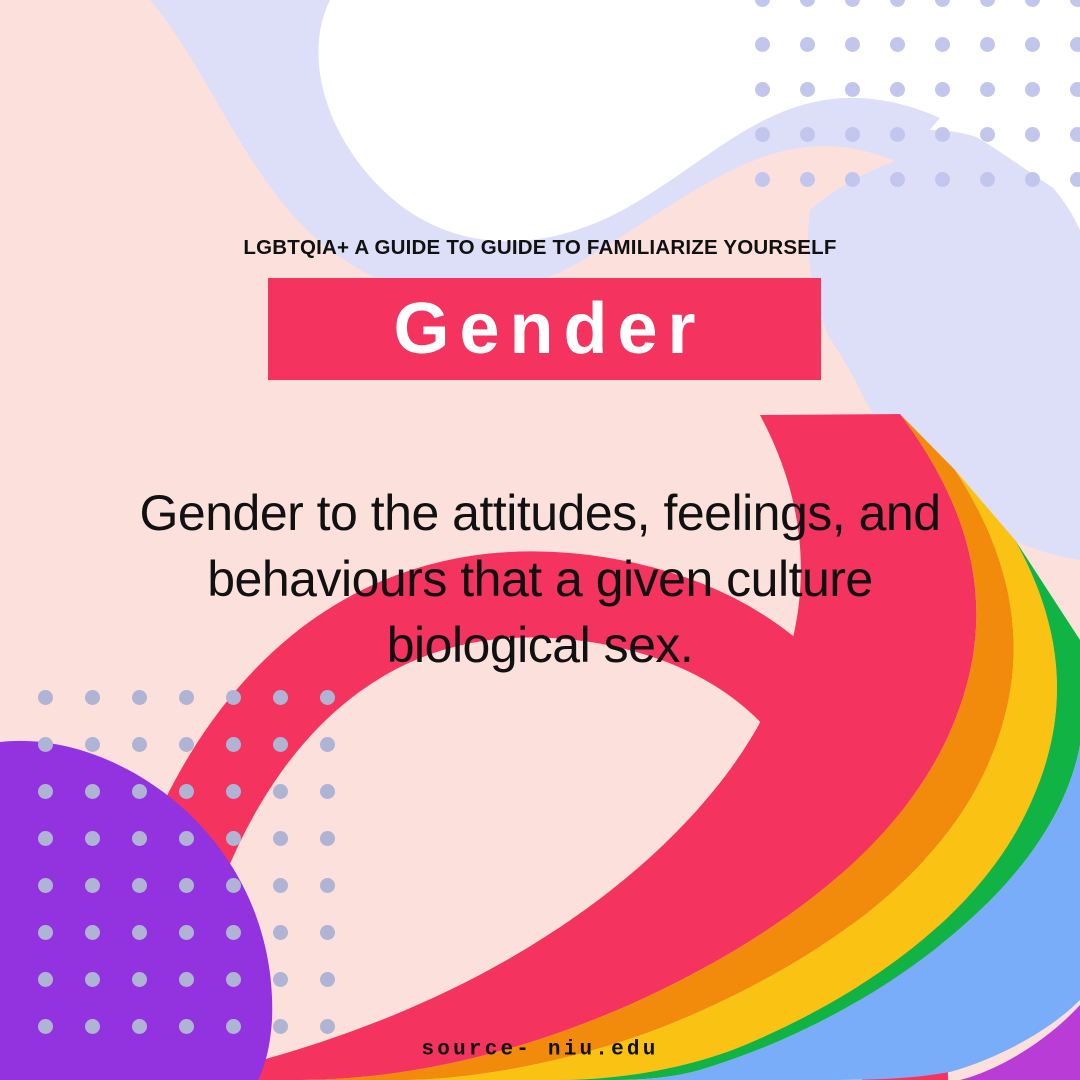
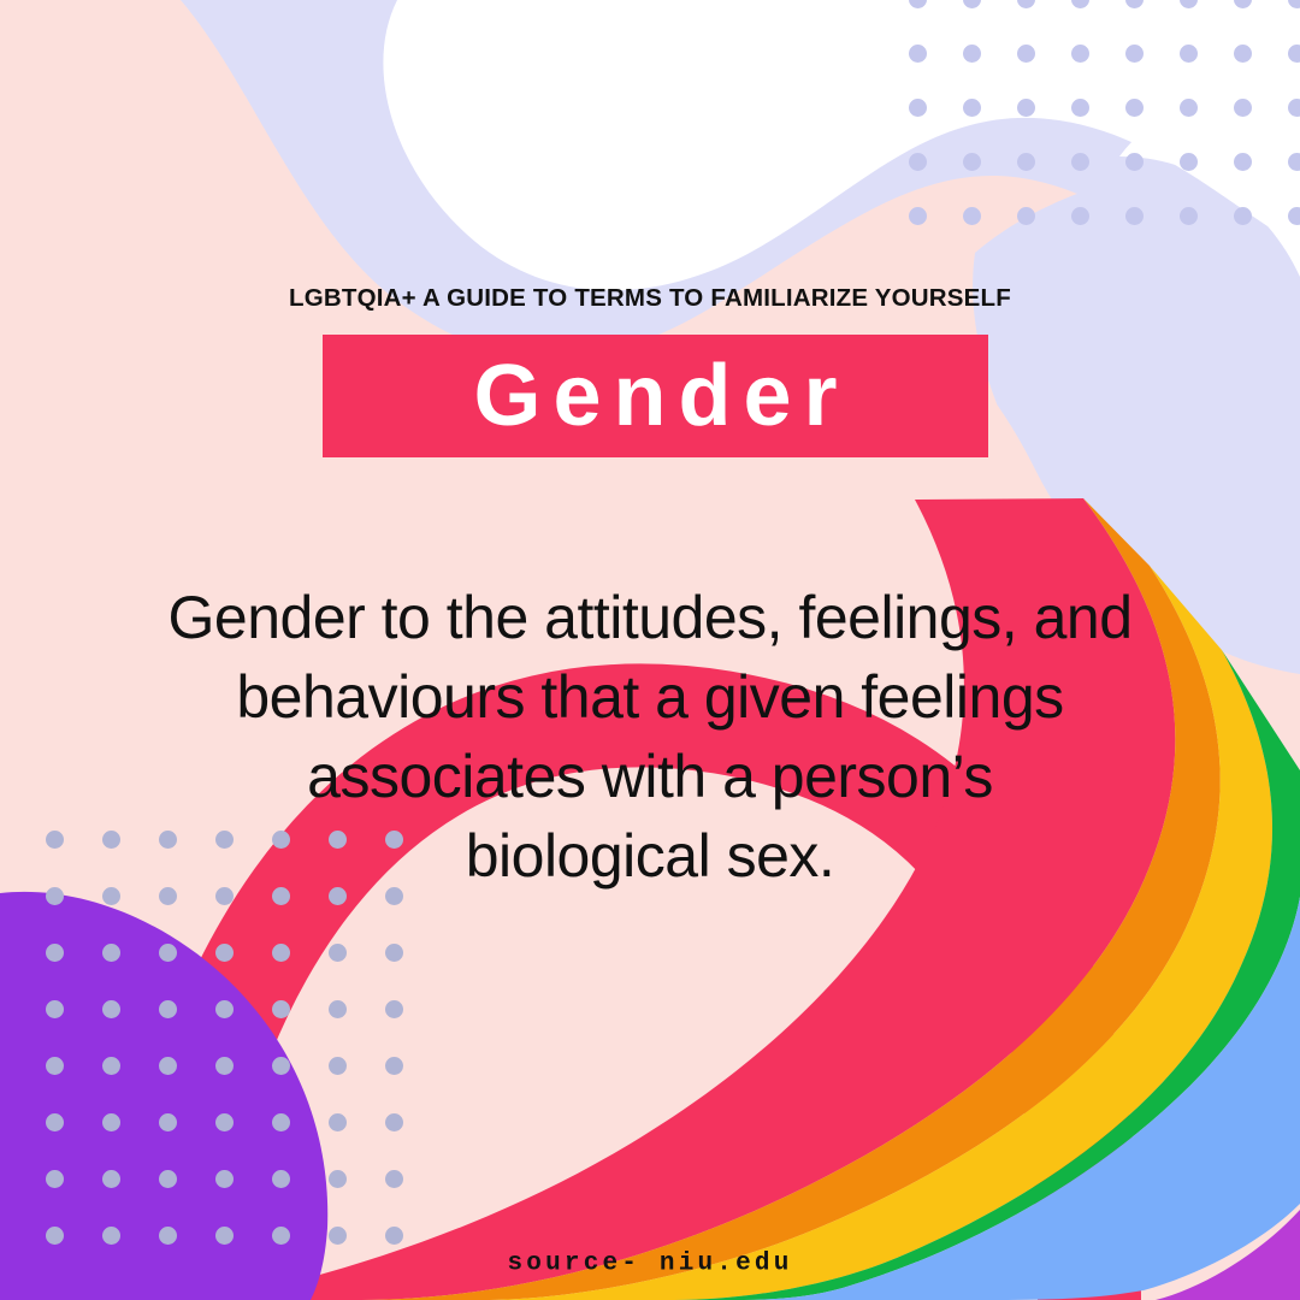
- LGBTQIA+ A GUIDE TO GUIDE TO FAMILIARIZE YOURSELF
+ LGBTQIA+ A GUIDE TO TERMS TO FAMILIARIZE YOURSELF
  Gender
  Gender to the attitudes, feelings, and
- behaviours that a given culture
+ behaviours that a given feelings
+ associates with a person’s
  biological sex.
  source- niu.edu
